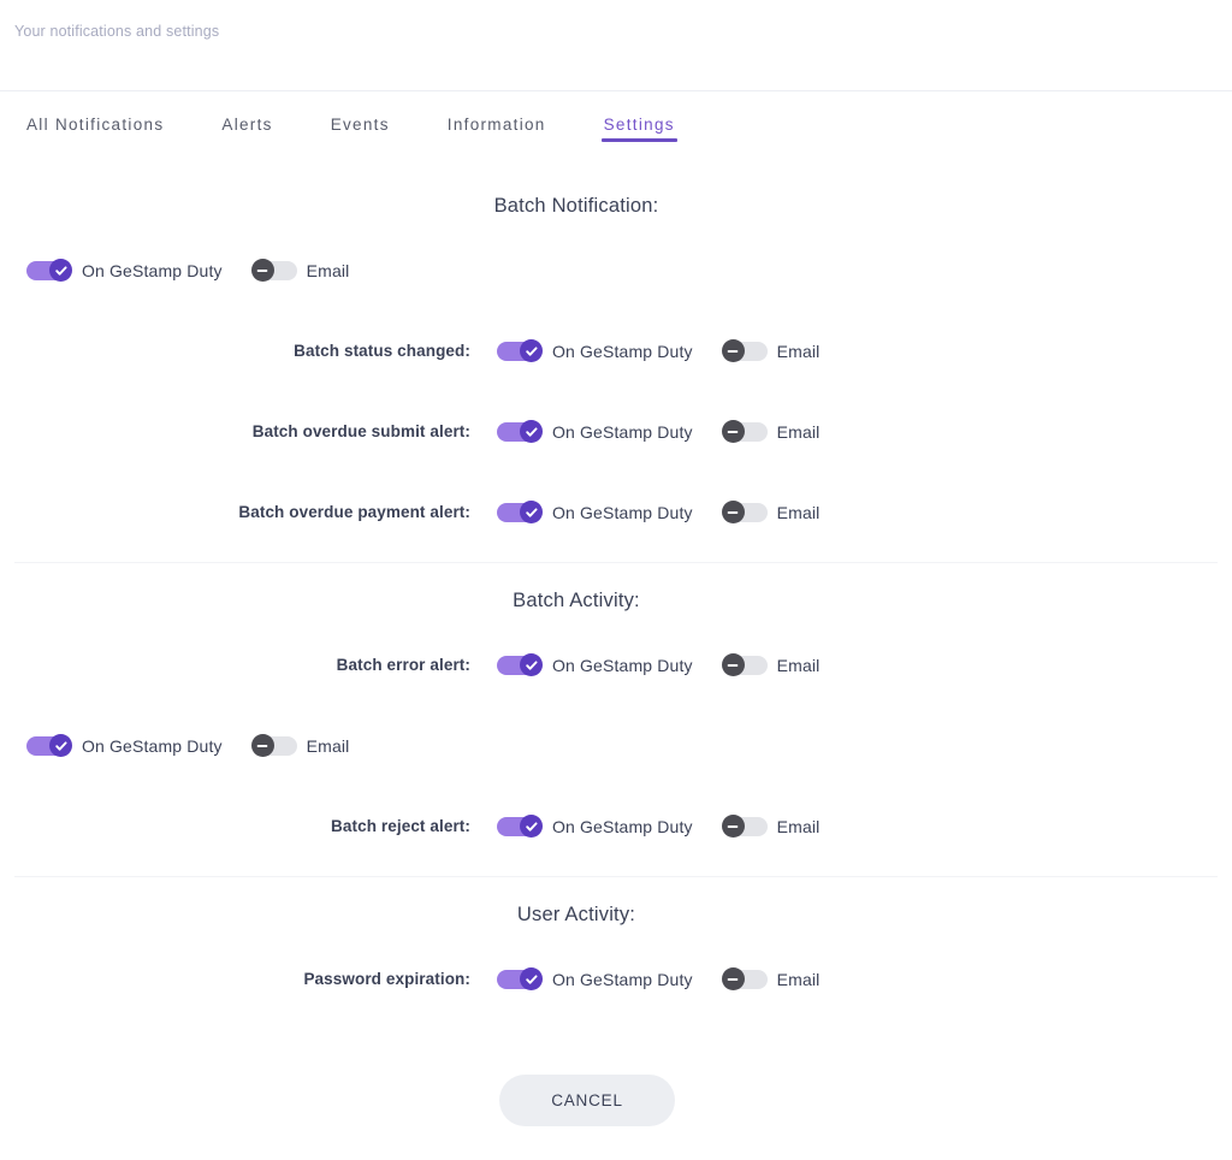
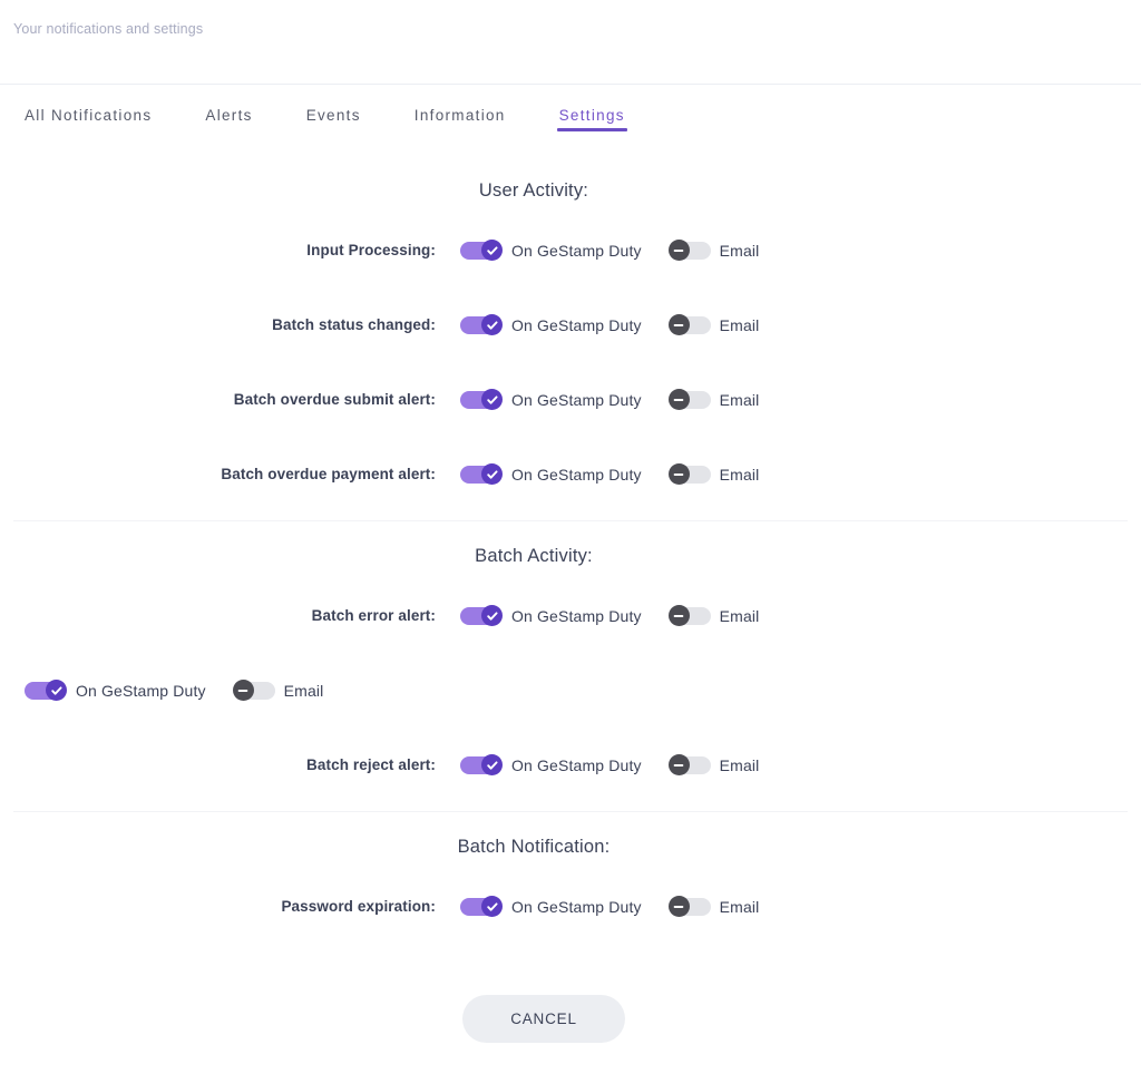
  Your notifications and settings
  All Notifications
  Alerts
  Events
  Information
  Settings
- Batch Notification:
+ User Activity:
+ Input Processing:
  On GeStamp Duty
  Email
  Batch status changed:
  On GeStamp Duty
  Email
  Batch overdue submit alert:
  On GeStamp Duty
  Email
  Batch overdue payment alert:
  On GeStamp Duty
  Email
  Batch Activity:
  Batch error alert:
  On GeStamp Duty
  Email
  On GeStamp Duty
  Email
  Batch reject alert:
  On GeStamp Duty
  Email
- User Activity:
+ Batch Notification:
  Password expiration:
  On GeStamp Duty
  Email
  CANCEL
